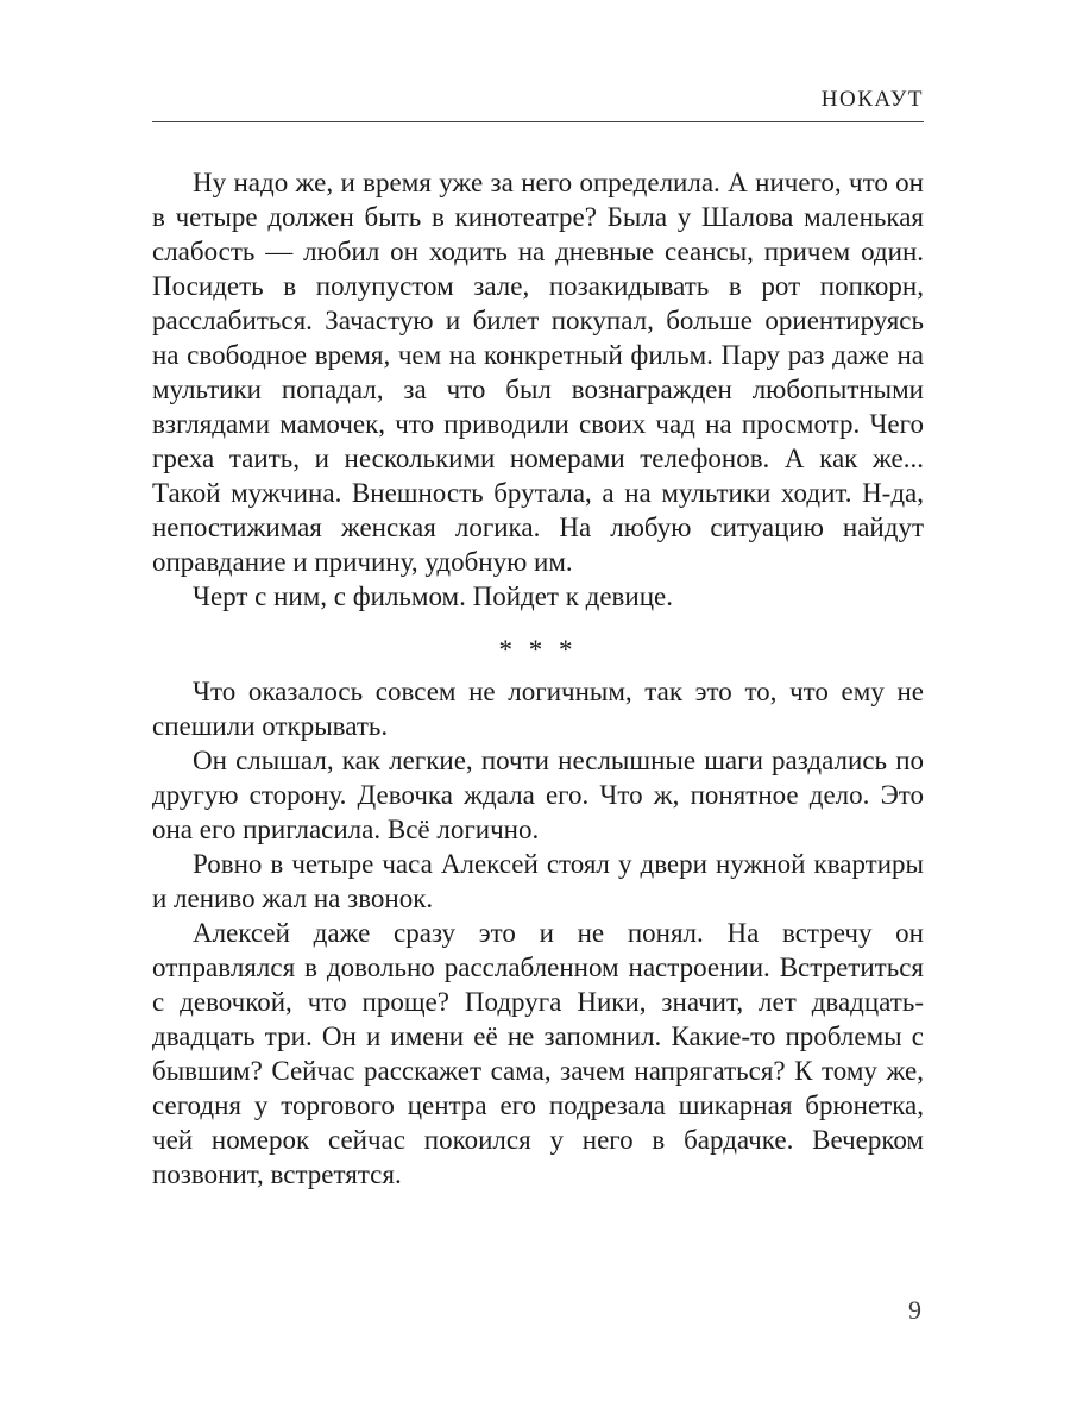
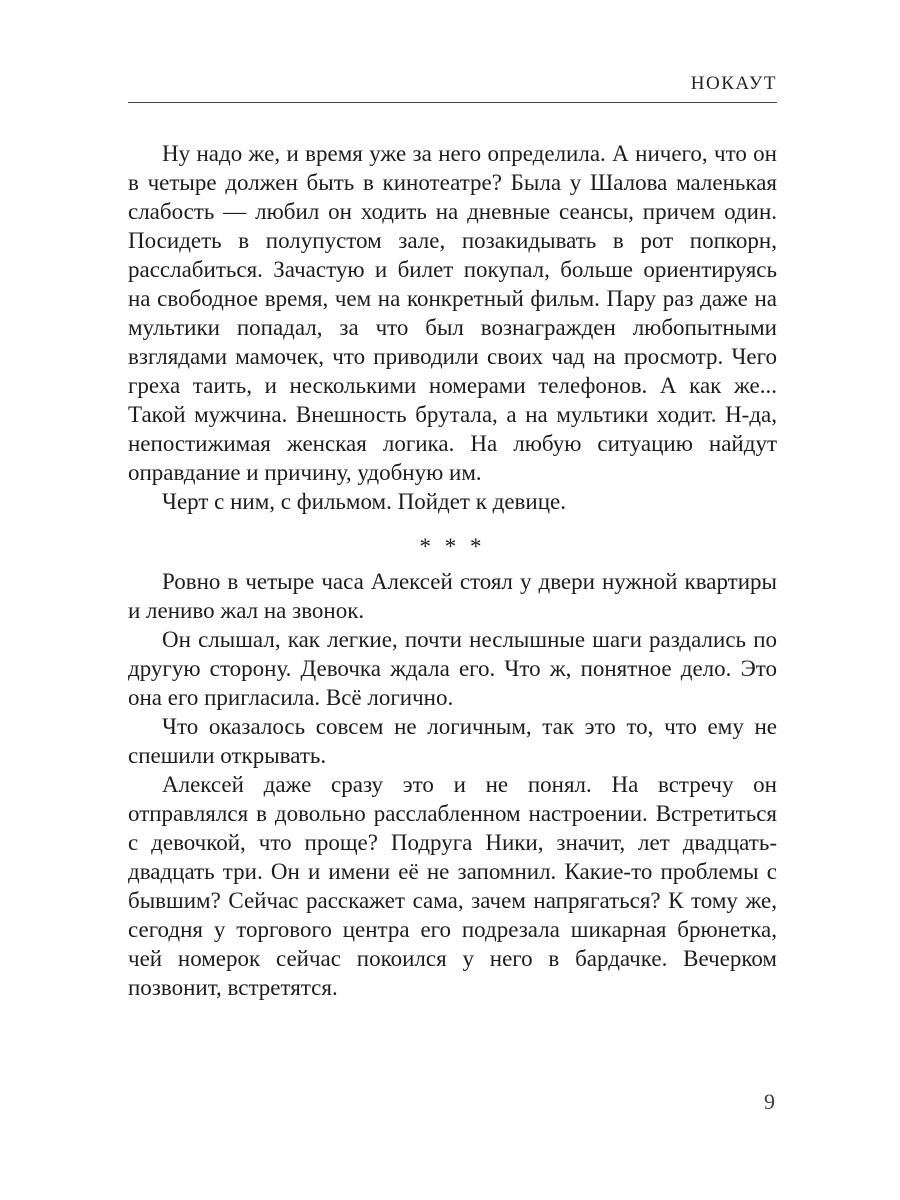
  НОКАУТ
  Ну надо же, и время уже за него определила. А ничего, что он в четыре должен быть в кинотеатре? Была у Шалова маленькая слабость — любил он ходить на дневные сеансы, причем один. Посидеть в полупустом зале, позакидывать в рот попкорн, расслабиться. Зачастую и билет покупал, больше ориентируясь на свободное время, чем на конкретный фильм. Пару раз даже на мультики попадал, за что был вознагражден любопытными взглядами мамочек, что приводили своих чад на просмотр. Чего греха таить, и несколькими номерами телефонов. А как же... Такой мужчина. Внешность брутала, а на мультики ходит. Н-да, непостижимая женская логика. На любую ситуацию найдут оправдание и причину, удобную им.
  Черт с ним, с фильмом. Пойдет к девице.
  * * *
- Что оказалось совсем не логичным, так это то, что ему не спешили открывать.
+ Ровно в четыре часа Алексей стоял у двери нужной квартиры и лениво жал на звонок.
  Он слышал, как легкие, почти неслышные шаги раздались по другую сторону. Девочка ждала его. Что ж, понятное дело. Это она его пригласила. Всё логично.
- Ровно в четыре часа Алексей стоял у двери нужной квартиры и лениво жал на звонок.
+ Что оказалось совсем не логичным, так это то, что ему не спешили открывать.
  Алексей даже сразу это и не понял. На встречу он отправлялся в довольно расслабленном настроении. Встретиться с девочкой, что проще? Подруга Ники, значит, лет двадцать-двадцать три. Он и имени её не запомнил. Какие-то проблемы с бывшим? Сейчас расскажет сама, зачем напрягаться? К тому же, сегодня у торгового центра его подрезала шикарная брюнетка, чей номерок сейчас покоился у него в бардачке. Вечерком позвонит, встретятся.
  9
